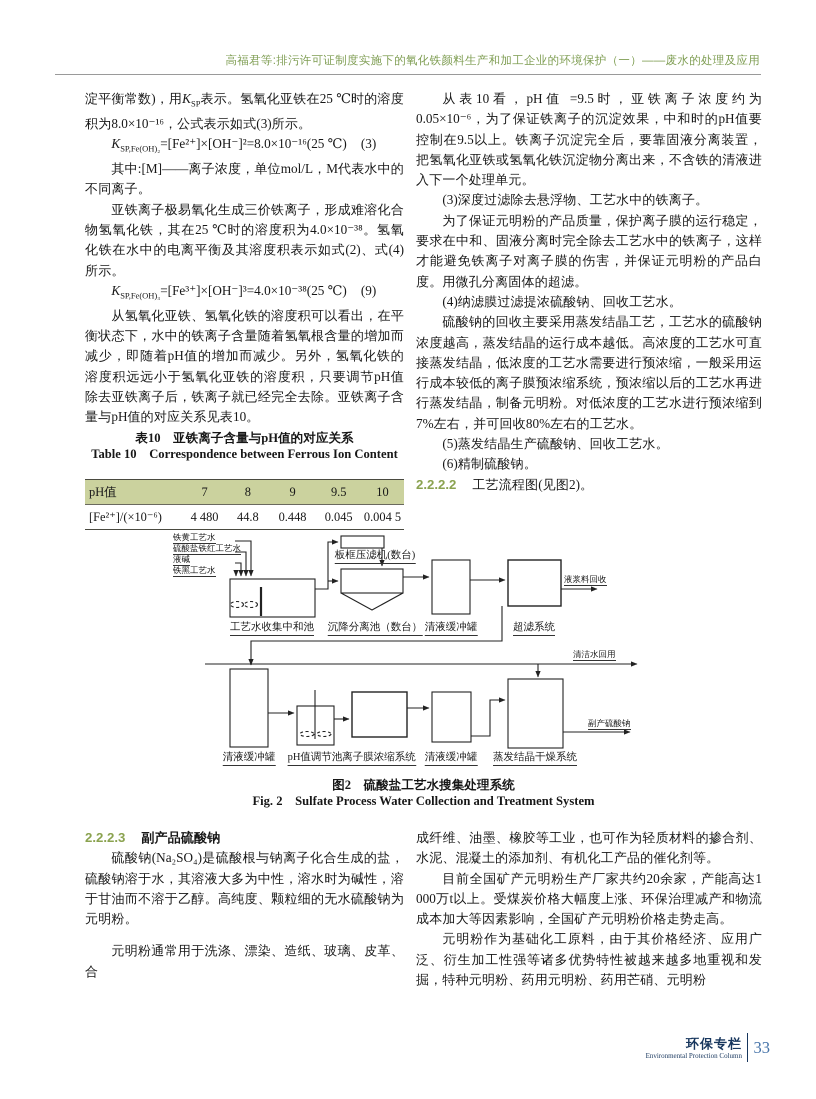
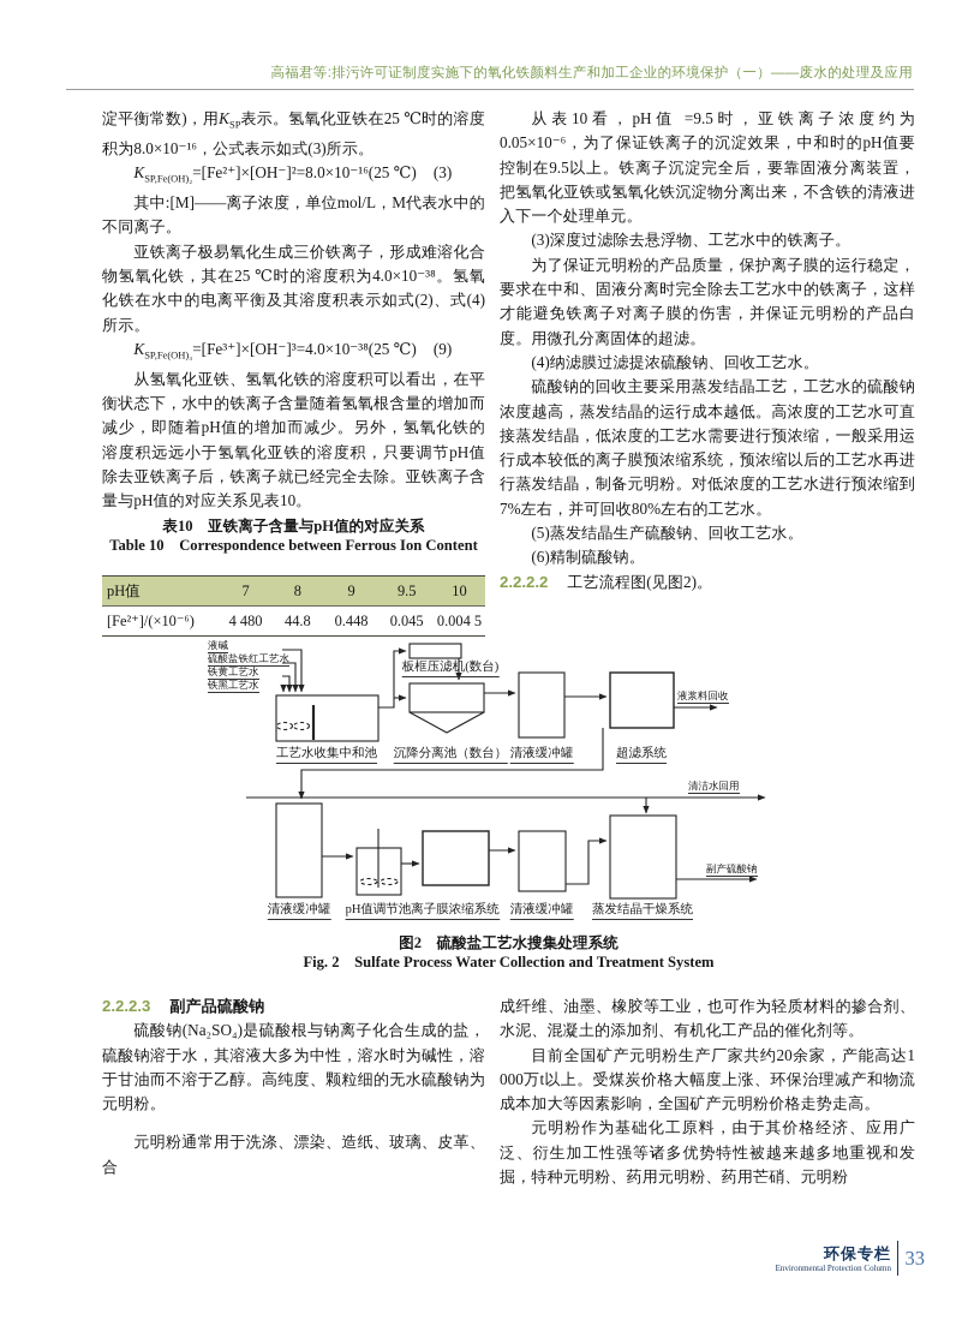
  高福君等:排污许可证制度实施下的氧化铁颜料生产和加工企业的环境保护（一）——废水的处理及应用
  淀平衡常数)，用KSP表示。氢氧化亚铁在25 ℃时的溶度积为8.0×10⁻¹⁶，公式表示如式(3)所示。
  KSP,Fe(OH)₂=[Fe²⁺]×[OH⁻]²=8.0×10⁻¹⁶(25 ℃) (3)
  其中:[M]——离子浓度，单位mol/L，M代表水中的不同离子。
  亚铁离子极易氧化生成三价铁离子，形成难溶化合物氢氧化铁，其在25 ℃时的溶度积为4.0×10⁻³⁸。氢氧化铁在水中的电离平衡及其溶度积表示如式(2)、式(4)所示。
  KSP,Fe(OH)₃=[Fe³⁺]×[OH⁻]³=4.0×10⁻³⁸(25 ℃) (9)
  从氢氧化亚铁、氢氧化铁的溶度积可以看出，在平衡状态下，水中的铁离子含量随着氢氧根含量的增加而减少，即随着pH值的增加而减少。另外，氢氧化铁的溶度积远远小于氢氧化亚铁的溶度积，只要调节pH值除去亚铁离子后，铁离子就已经完全去除。亚铁离子含量与pH值的对应关系见表10。
  表10 亚铁离子含量与pH值的对应关系
  Table 10 Correspondence between Ferrous Ion Content
  pH值	7	8	9	9.5	10
  [Fe²⁺]/(×10⁻⁶)	4 480	44.8	0.448	0.045	0.004 5
  从表10看，pH值 =9.5时，亚铁离子浓度约为0.05×10⁻⁶，为了保证铁离子的沉淀效果，中和时的pH值要控制在9.5以上。铁离子沉淀完全后，要靠固液分离装置，把氢氧化亚铁或氢氧化铁沉淀物分离出来，不含铁的清液进入下一个处理单元。
  (3)深度过滤除去悬浮物、工艺水中的铁离子。
  为了保证元明粉的产品质量，保护离子膜的运行稳定，要求在中和、固液分离时完全除去工艺水中的铁离子，这样才能避免铁离子对离子膜的伤害，并保证元明粉的产品白度。用微孔分离固体的超滤。
  (4)纳滤膜过滤提浓硫酸钠、回收工艺水。
  硫酸钠的回收主要采用蒸发结晶工艺，工艺水的硫酸钠浓度越高，蒸发结晶的运行成本越低。高浓度的工艺水可直接蒸发结晶，低浓度的工艺水需要进行预浓缩，一般采用运行成本较低的离子膜预浓缩系统，预浓缩以后的工艺水再进行蒸发结晶，制备元明粉。对低浓度的工艺水进行预浓缩到7%左右，并可回收80%左右的工艺水。
  (5)蒸发结晶生产硫酸钠、回收工艺水。
  (6)精制硫酸钠。
  2.2.2.2 工艺流程图(见图2)。
- 铁黄工艺水
+ 液碱
  硫酸盐铁红工艺水
- 液碱
+ 铁黄工艺水
  铁黑工艺水
  工艺水收集中和池
  板框压滤机(数台)
  沉降分离池（数台）
  清液缓冲罐
  超滤系统
  液浆料回收
  清液缓冲罐
  pH值调节池
  离子膜浓缩系统
  清液缓冲罐
  蒸发结晶干燥系统
  清洁水回用
  副产硫酸钠
  图2 硫酸盐工艺水搜集处理系统
  Fig. 2 Sulfate Process Water Collection and Treatment System
  2.2.2.3 副产品硫酸钠
  硫酸钠(Na₂SO₄)是硫酸根与钠离子化合生成的盐，硫酸钠溶于水，其溶液大多为中性，溶水时为碱性，溶于甘油而不溶于乙醇。高纯度、颗粒细的无水硫酸钠为元明粉。
  元明粉通常用于洗涤、漂染、造纸、玻璃、皮革、合
  成纤维、油墨、橡胶等工业，也可作为轻质材料的掺合剂、水泥、混凝土的添加剂、有机化工产品的催化剂等。
  目前全国矿产元明粉生产厂家共约20余家，产能高达1 000万t以上。受煤炭价格大幅度上涨、环保治理减产和物流成本加大等因素影响，全国矿产元明粉价格走势走高。
  元明粉作为基础化工原料，由于其价格经济、应用广泛、衍生加工性强等诸多优势特性被越来越多地重视和发掘，特种元明粉、药用元明粉、药用芒硝、元明粉
  环保专栏
  Environmental Protection Column
  33
